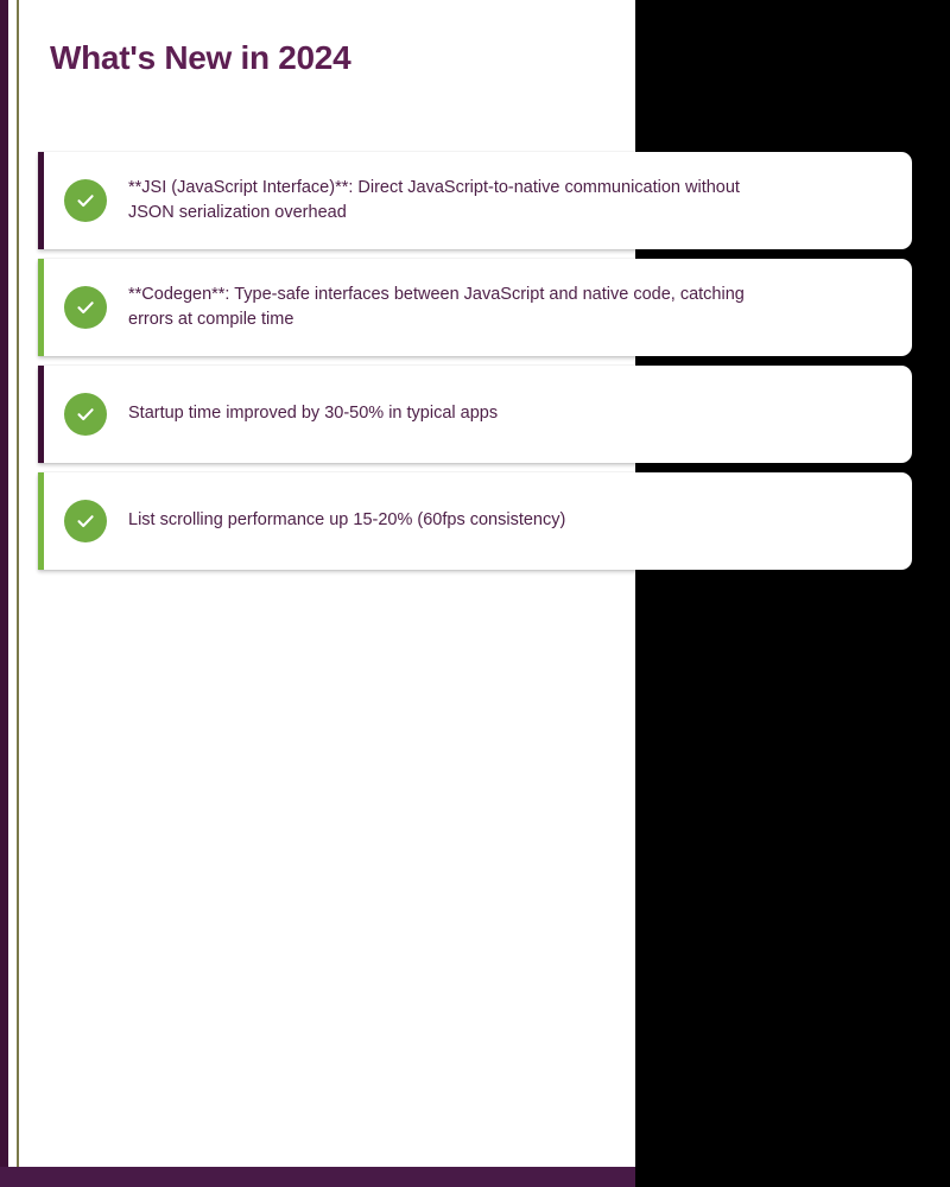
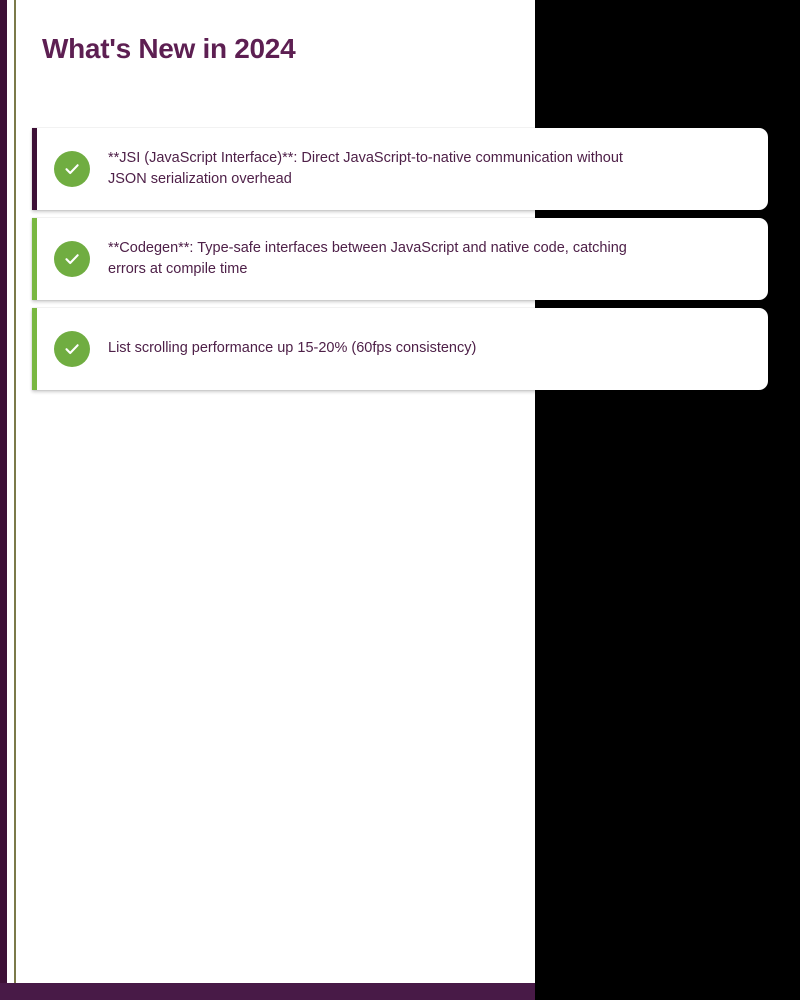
  What's New in 2024
  **JSI (JavaScript Interface)**: Direct JavaScript-to-native communication without JSON serialization overhead
  **Codegen**: Type-safe interfaces between JavaScript and native code, catching errors at compile time
- Startup time improved by 30-50% in typical apps
  List scrolling performance up 15-20% (60fps consistency)
